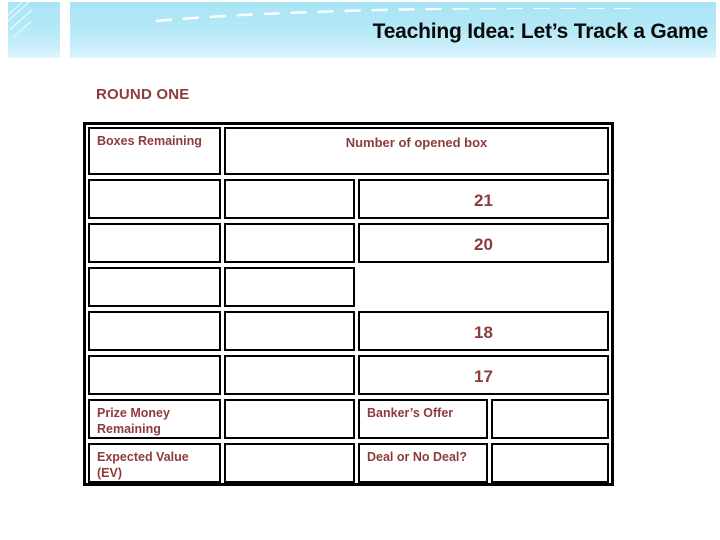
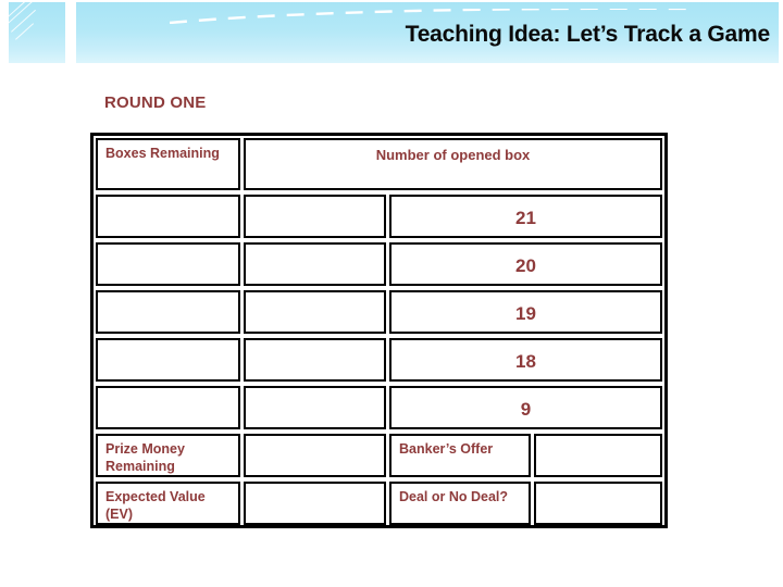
  Teaching Idea: Let’s Track a Game
  ROUND ONE
  Boxes Remaining
  Number of opened box
  21
  20
+ 19
  18
- 17
+ 9
  Prize Money Remaining
  Banker’s Offer
  Expected Value (EV)
  Deal or No Deal?
